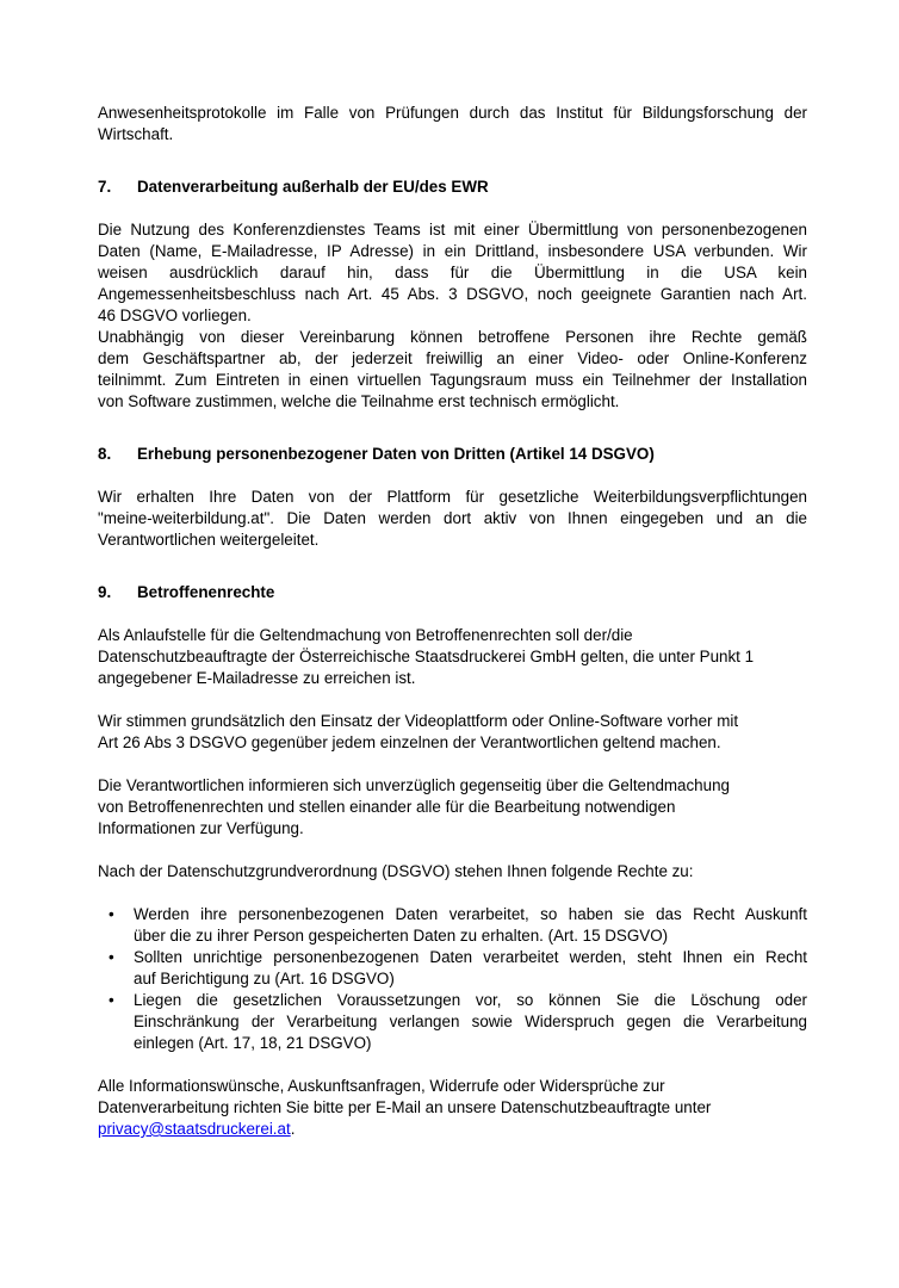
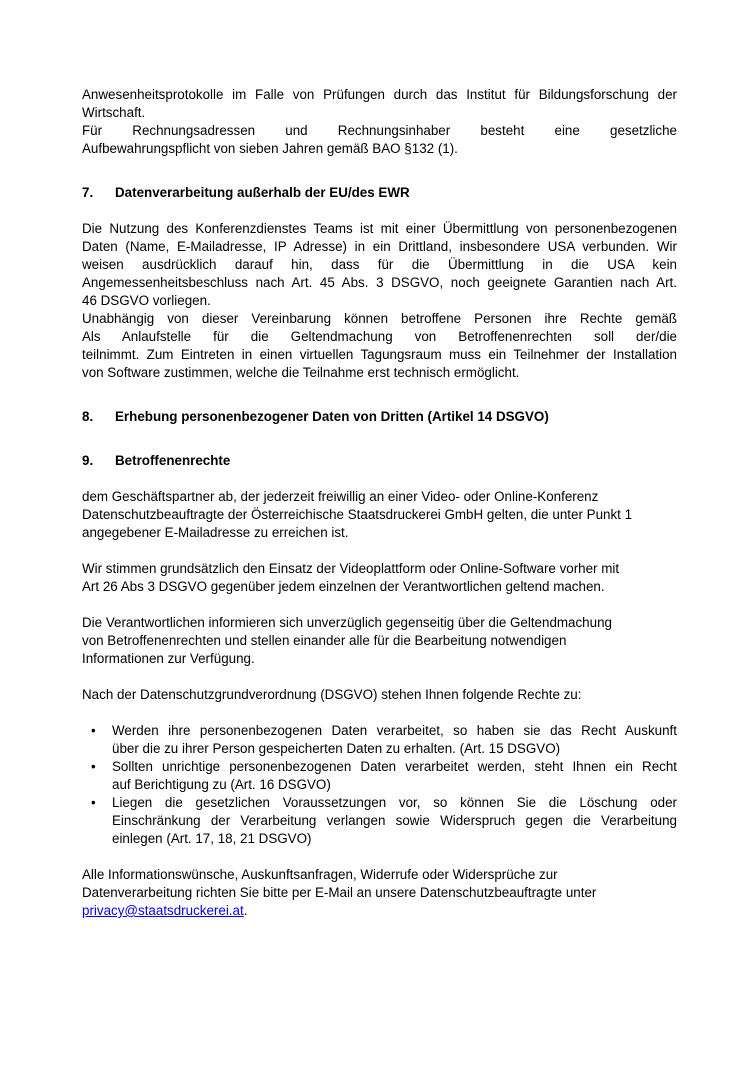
  Anwesenheitsprotokolle im Falle von Prüfungen durch das Institut für Bildungsforschung der
  Wirtschaft.
+ Für Rechnungsadressen und Rechnungsinhaber besteht eine gesetzliche
+ Aufbewahrungspflicht von sieben Jahren gemäß BAO §132 (1).
  7.
  Datenverarbeitung außerhalb der EU/des EWR
  Die Nutzung des Konferenzdienstes Teams ist mit einer Übermittlung von personenbezogenen
  Daten (Name, E-Mailadresse, IP Adresse) in ein Drittland, insbesondere USA verbunden. Wir
  weisen ausdrücklich darauf hin, dass für die Übermittlung in die USA kein
  Angemessenheitsbeschluss nach Art. 45 Abs. 3 DSGVO, noch geeignete Garantien nach Art.
  46 DSGVO vorliegen.
  Unabhängig von dieser Vereinbarung können betroffene Personen ihre Rechte gemäß
- dem Geschäftspartner ab, der jederzeit freiwillig an einer Video- oder Online-Konferenz
+ Als Anlaufstelle für die Geltendmachung von Betroffenenrechten soll der/die
  teilnimmt. Zum Eintreten in einen virtuellen Tagungsraum muss ein Teilnehmer der Installation
  von Software zustimmen, welche die Teilnahme erst technisch ermöglicht.
  8.
  Erhebung personenbezogener Daten von Dritten (Artikel 14 DSGVO)
- Wir erhalten Ihre Daten von der Plattform für gesetzliche Weiterbildungsverpflichtungen
- "meine-weiterbildung.at". Die Daten werden dort aktiv von Ihnen eingegeben und an die
- Verantwortlichen weitergeleitet.
  9.
  Betroffenenrechte
- Als Anlaufstelle für die Geltendmachung von Betroffenenrechten soll der/die
+ dem Geschäftspartner ab, der jederzeit freiwillig an einer Video- oder Online-Konferenz
  Datenschutzbeauftragte der Österreichische Staatsdruckerei GmbH gelten, die unter Punkt 1
  angegebener E-Mailadresse zu erreichen ist.
  Wir stimmen grundsätzlich den Einsatz der Videoplattform oder Online-Software vorher mit
  Art 26 Abs 3 DSGVO gegenüber jedem einzelnen der Verantwortlichen geltend machen.
  Die Verantwortlichen informieren sich unverzüglich gegenseitig über die Geltendmachung
  von Betroffenenrechten und stellen einander alle für die Bearbeitung notwendigen
  Informationen zur Verfügung.
  Nach der Datenschutzgrundverordnung (DSGVO) stehen Ihnen folgende Rechte zu:
  •
  Werden ihre personenbezogenen Daten verarbeitet, so haben sie das Recht Auskunft
  über die zu ihrer Person gespeicherten Daten zu erhalten. (Art. 15 DSGVO)
  •
  Sollten unrichtige personenbezogenen Daten verarbeitet werden, steht Ihnen ein Recht
  auf Berichtigung zu (Art. 16 DSGVO)
  •
  Liegen die gesetzlichen Voraussetzungen vor, so können Sie die Löschung oder
  Einschränkung der Verarbeitung verlangen sowie Widerspruch gegen die Verarbeitung
  einlegen (Art. 17, 18, 21 DSGVO)
  Alle Informationswünsche, Auskunftsanfragen, Widerrufe oder Widersprüche zur
  Datenverarbeitung richten Sie bitte per E-Mail an unsere Datenschutzbeauftragte unter
  privacy@staatsdruckerei.at.
